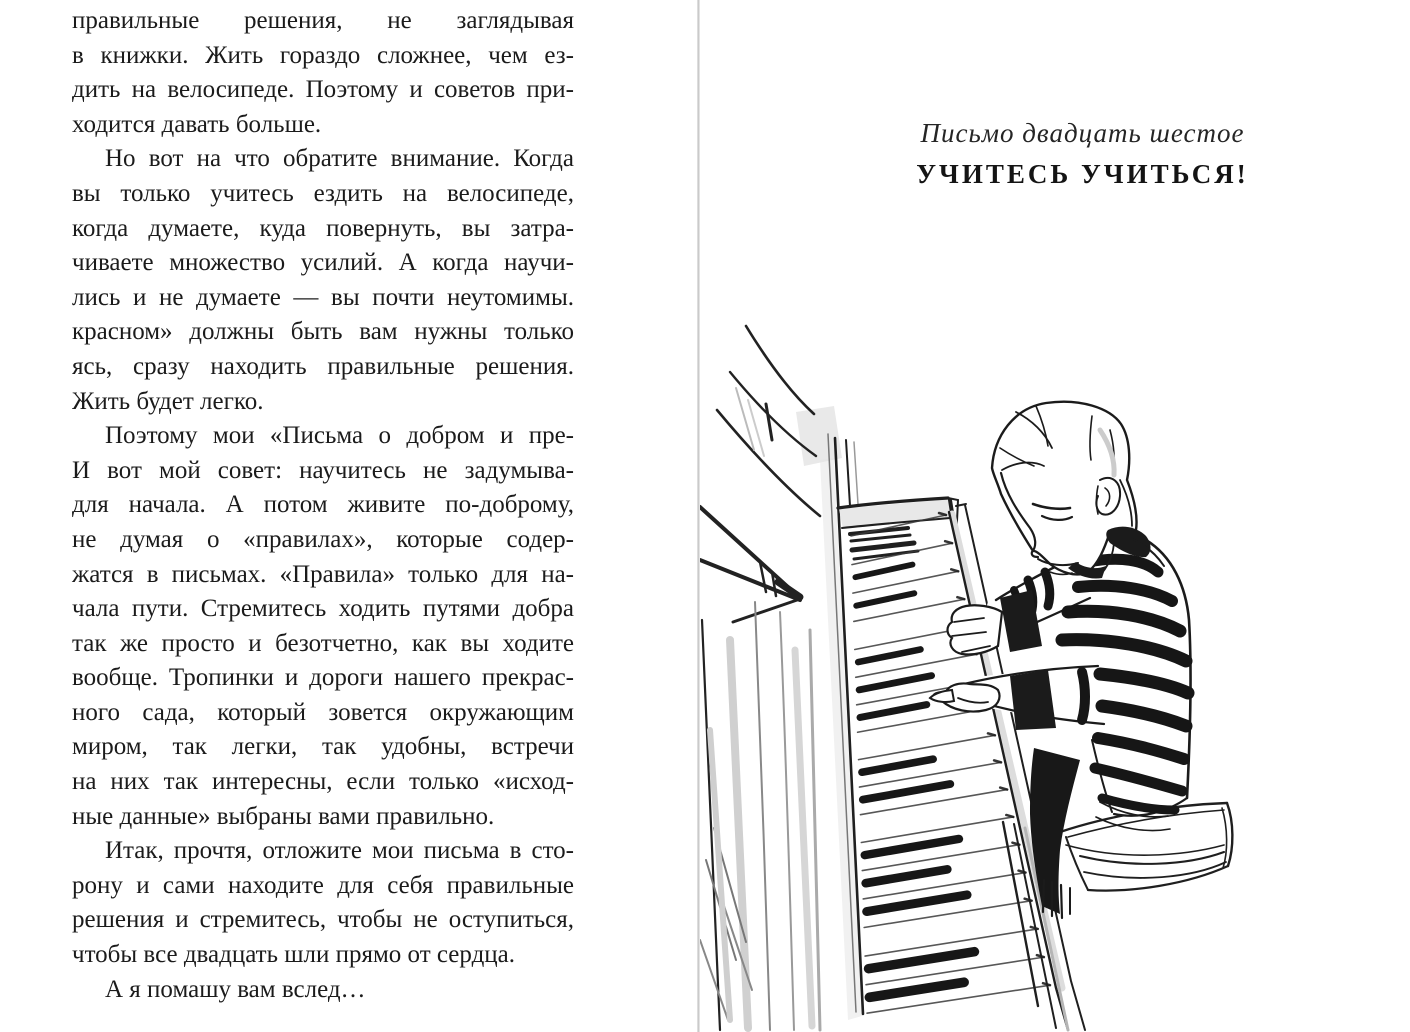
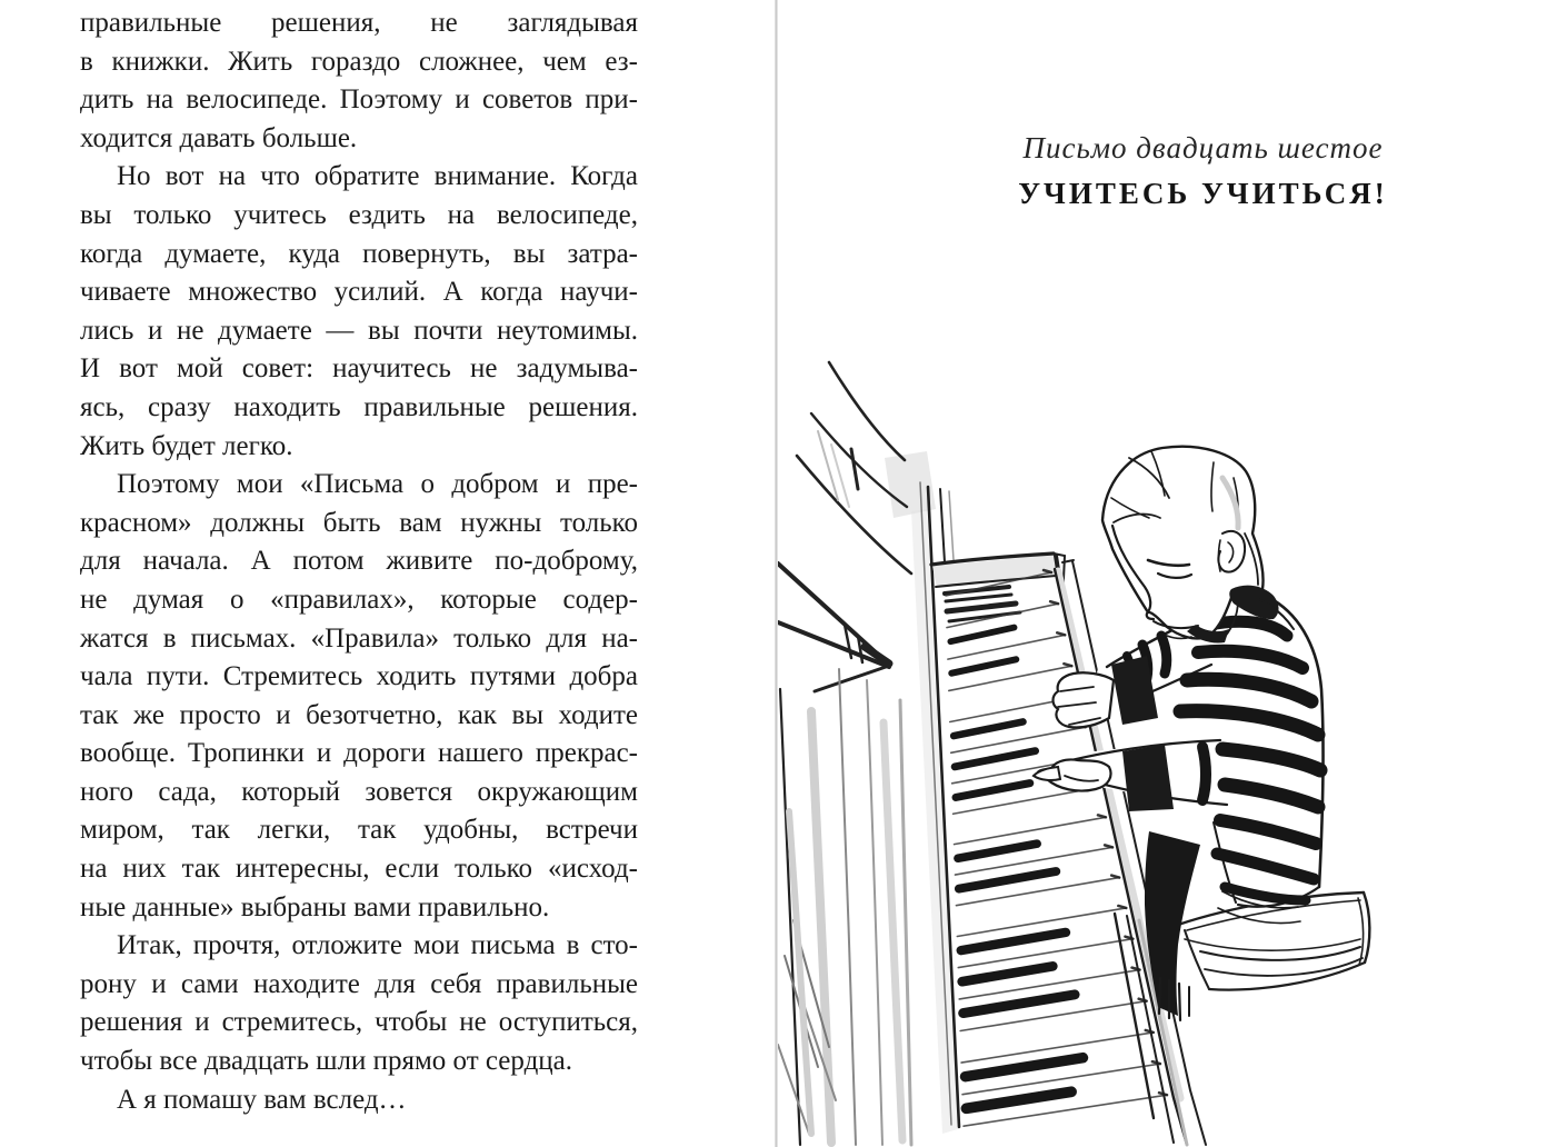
  правильные решения, не заглядывая
  в книжки. Жить гораздо сложнее, чем ез-
  дить на велосипеде. Поэтому и советов при-
  ходится давать больше.
  Но вот на что обратите внимание. Когда
  вы только учитесь ездить на велосипеде,
  когда думаете, куда повернуть, вы затра-
  чиваете множество усилий. А когда научи-
  лись и не думаете — вы почти неутомимы.
- красном» должны быть вам нужны только
+ И вот мой совет: научитесь не задумыва-
  ясь, сразу находить правильные решения.
  Жить будет легко.
  Поэтому мои «Письма о добром и пре-
- И вот мой совет: научитесь не задумыва-
+ красном» должны быть вам нужны только
  для начала. А потом живите по-доброму,
  не думая о «правилах», которые содер-
  жатся в письмах. «Правила» только для на-
  чала пути. Стремитесь ходить путями добра
  так же просто и безотчетно, как вы ходите
  вообще. Тропинки и дороги нашего прекрас-
  ного сада, который зовется окружающим
  миром, так легки, так удобны, встречи
  на них так интересны, если только «исход-
  ные данные» выбраны вами правильно.
  Итак, прочтя, отложите мои письма в сто-
  рону и сами находите для себя правильные
  решения и стремитесь, чтобы не оступиться,
  чтобы все двадцать шли прямо от сердца.
  А я помашу вам вслед…
  Письмо двадцать шестое
  УЧИТЕСЬ УЧИТЬСЯ!
